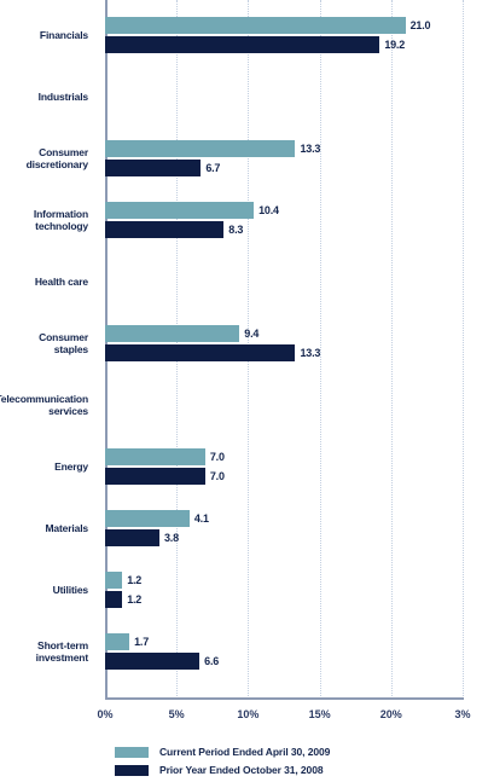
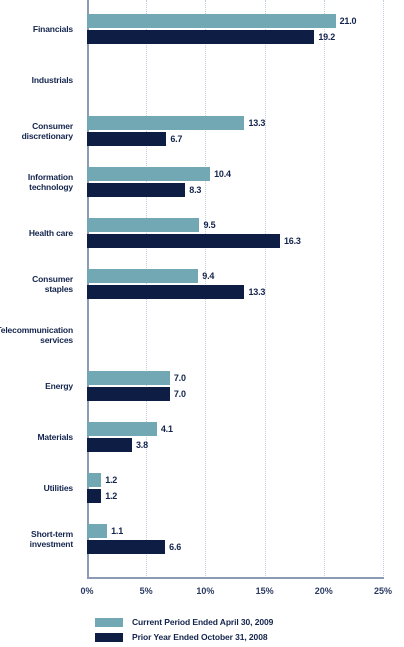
  21.0
  19.2
  13.3
  6.7
  10.4
  8.3
+ 9.5
+ 16.3
  9.4
  13.3
  7.0
  7.0
  4.1
  3.8
  1.2
  1.2
- 1.7
+ 1.1
  6.6
  0%
  5%
  10%
  15%
  20%
- 3%
+ 25%
  Current Period Ended April 30, 2009
  Prior Year Ended October 31, 2008
  Financials
  Industrials
  Consumer
  discretionary
  Information
  technology
  Health care
  Consumer
  staples
  elecommunication
  services
  Energy
  Materials
  Utilities
  Short-term
  investment
